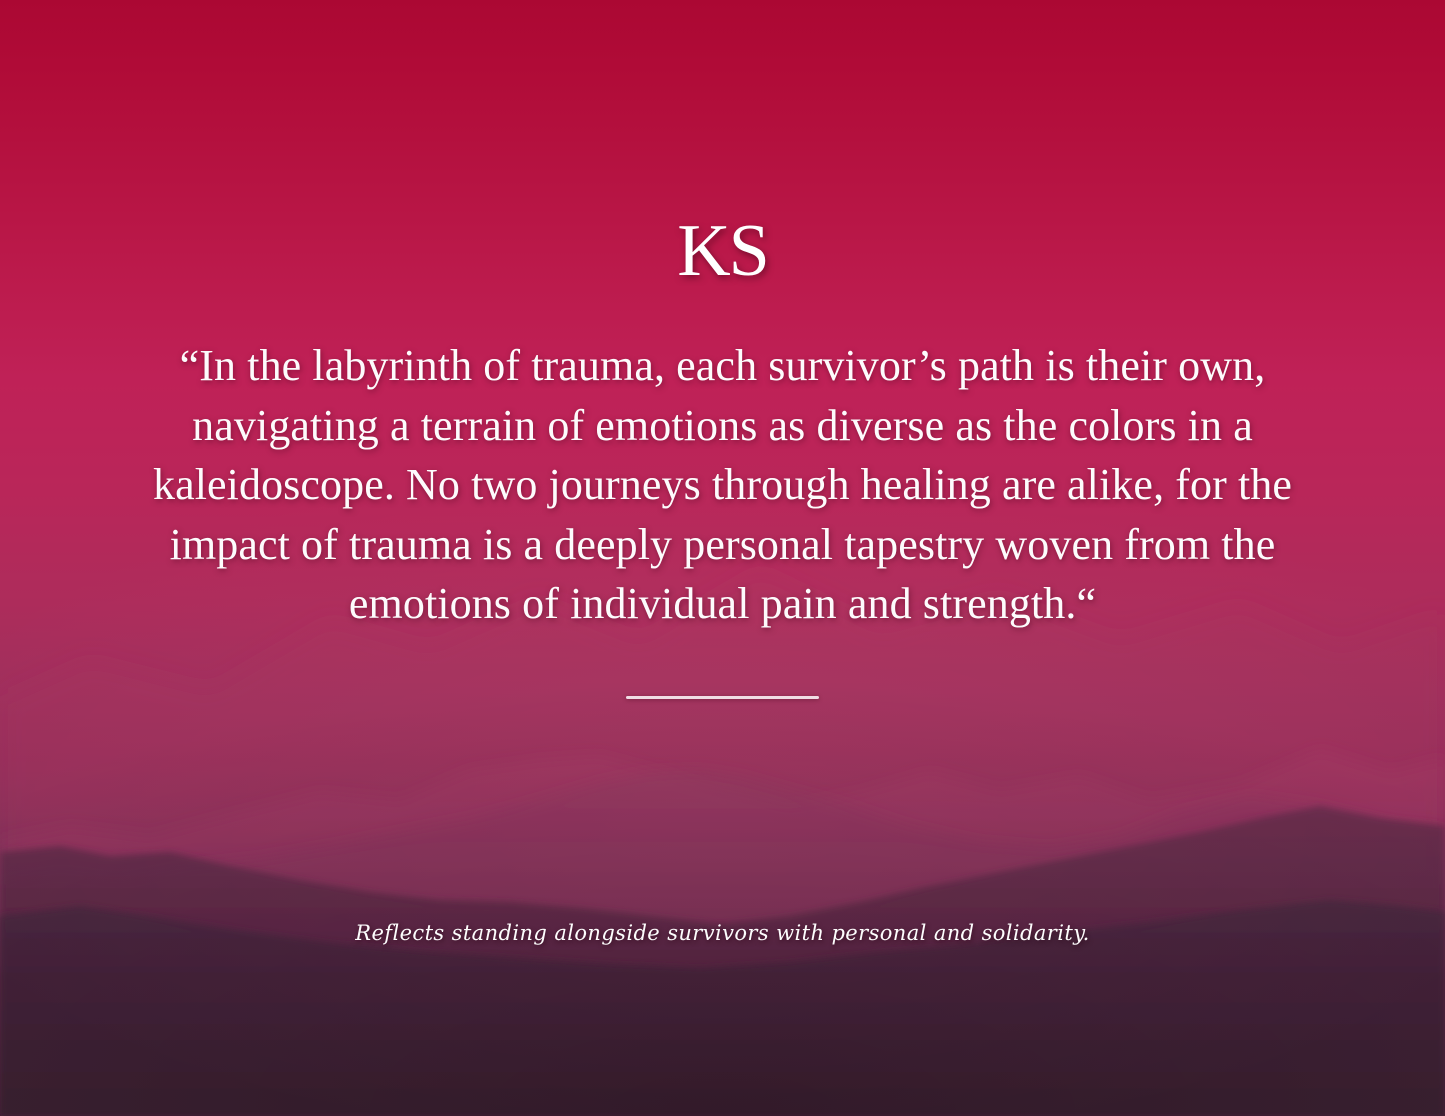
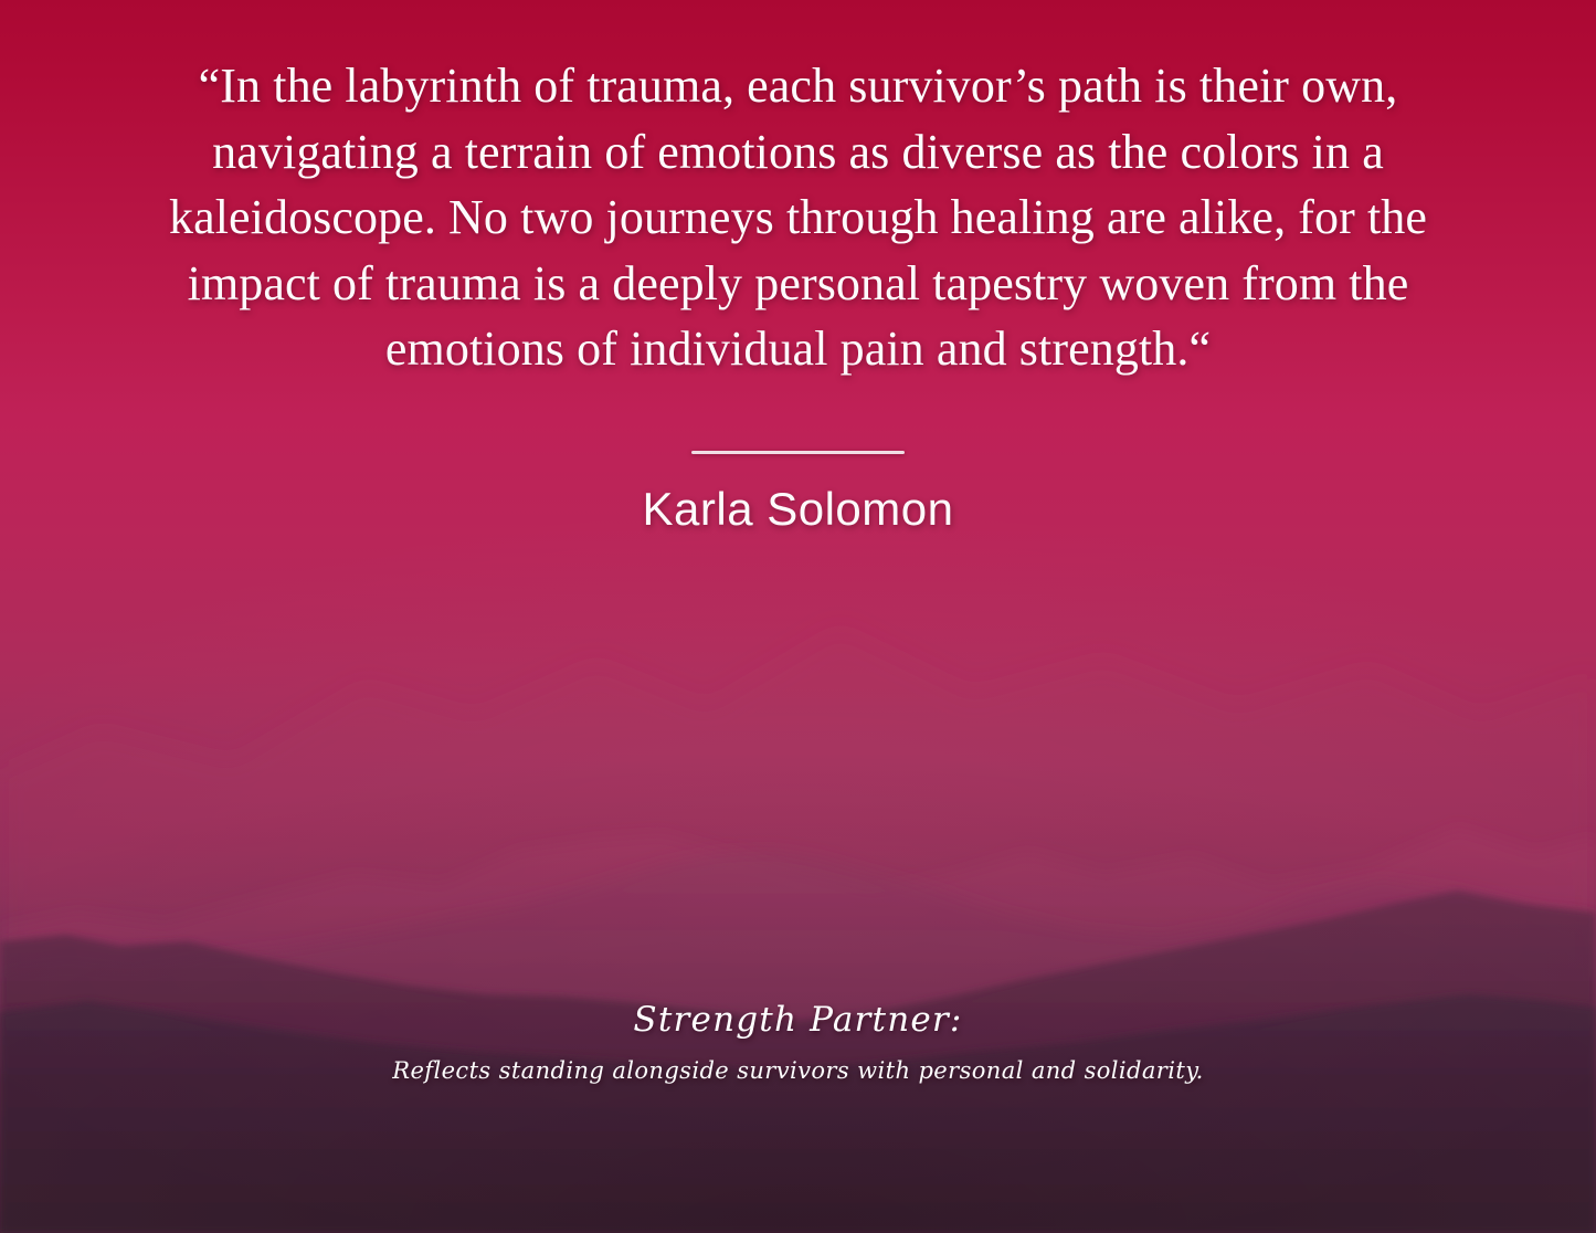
- KS
  “In the labyrinth of trauma, each survivor’s path is their own, navigating a terrain of emotions as diverse as the colors in a kaleidoscope. No two journeys through healing are alike, for the impact of trauma is a deeply personal tapestry woven from the emotions of individual pain and strength.“
+ Karla Solomon
+ Strength Partner:
  Reflects standing alongside survivors with personal and solidarity.
